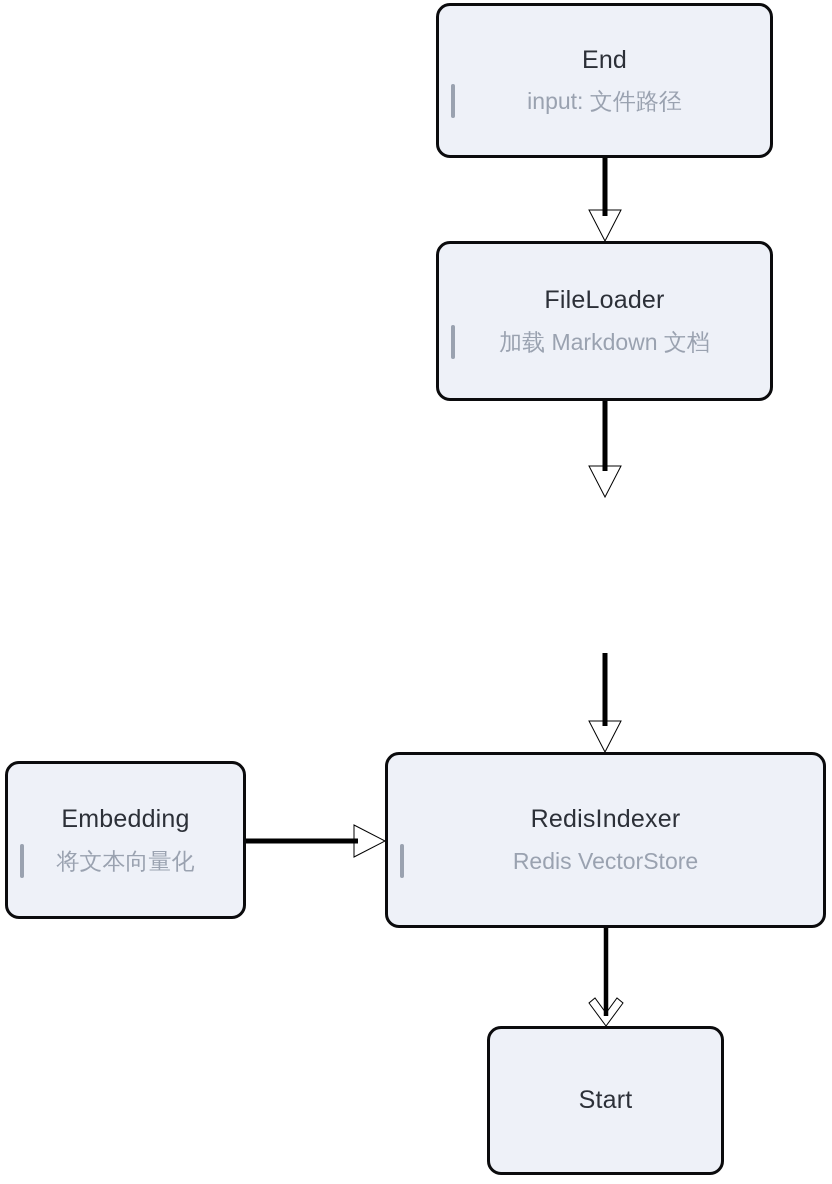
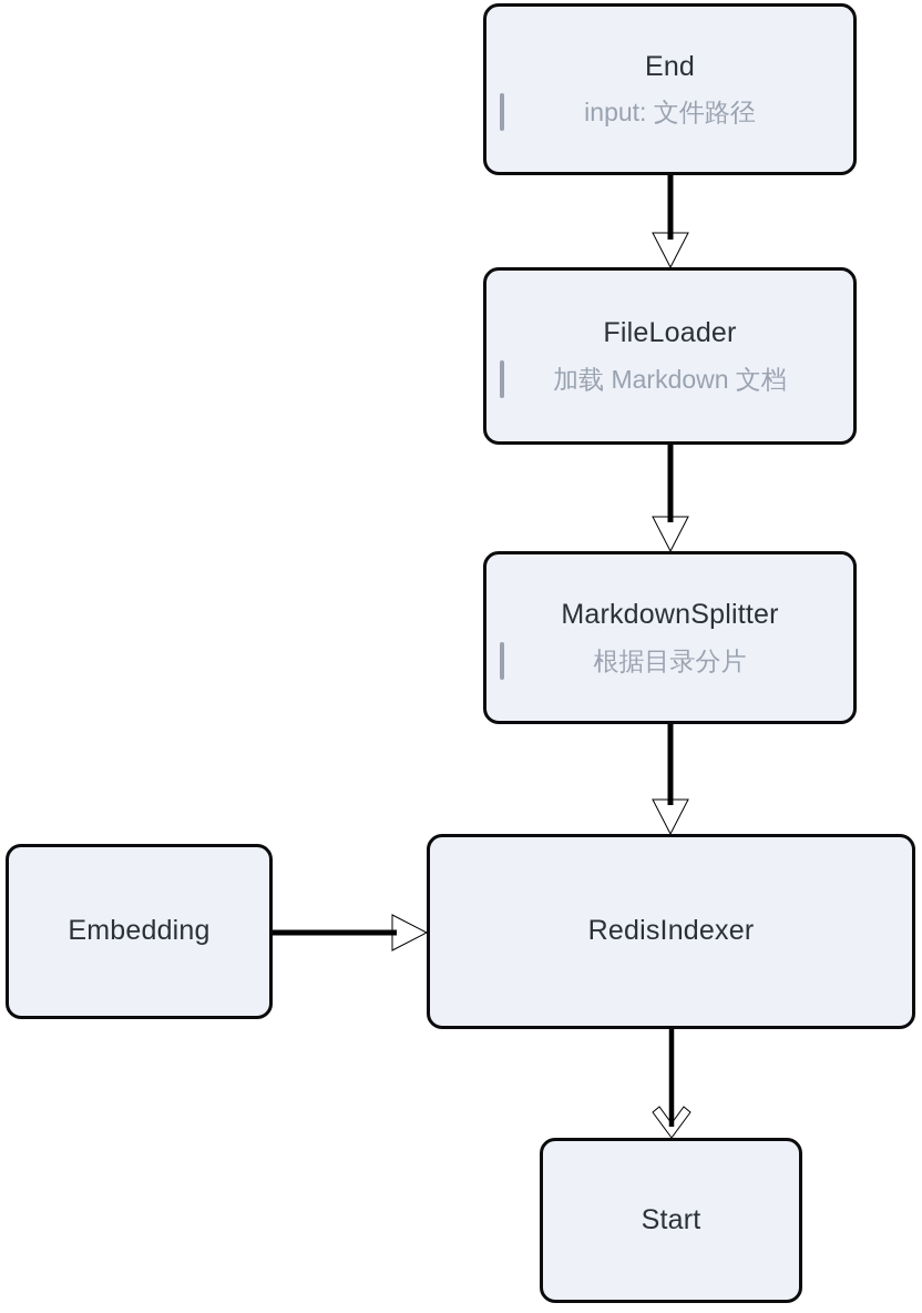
  End
  input: 文件路径
  FileLoader
  加载 Markdown 文档
+ MarkdownSplitter
+ 根据目录分片
  Embedding
- 将文本向量化
  RedisIndexer
- Redis VectorStore
  Start
